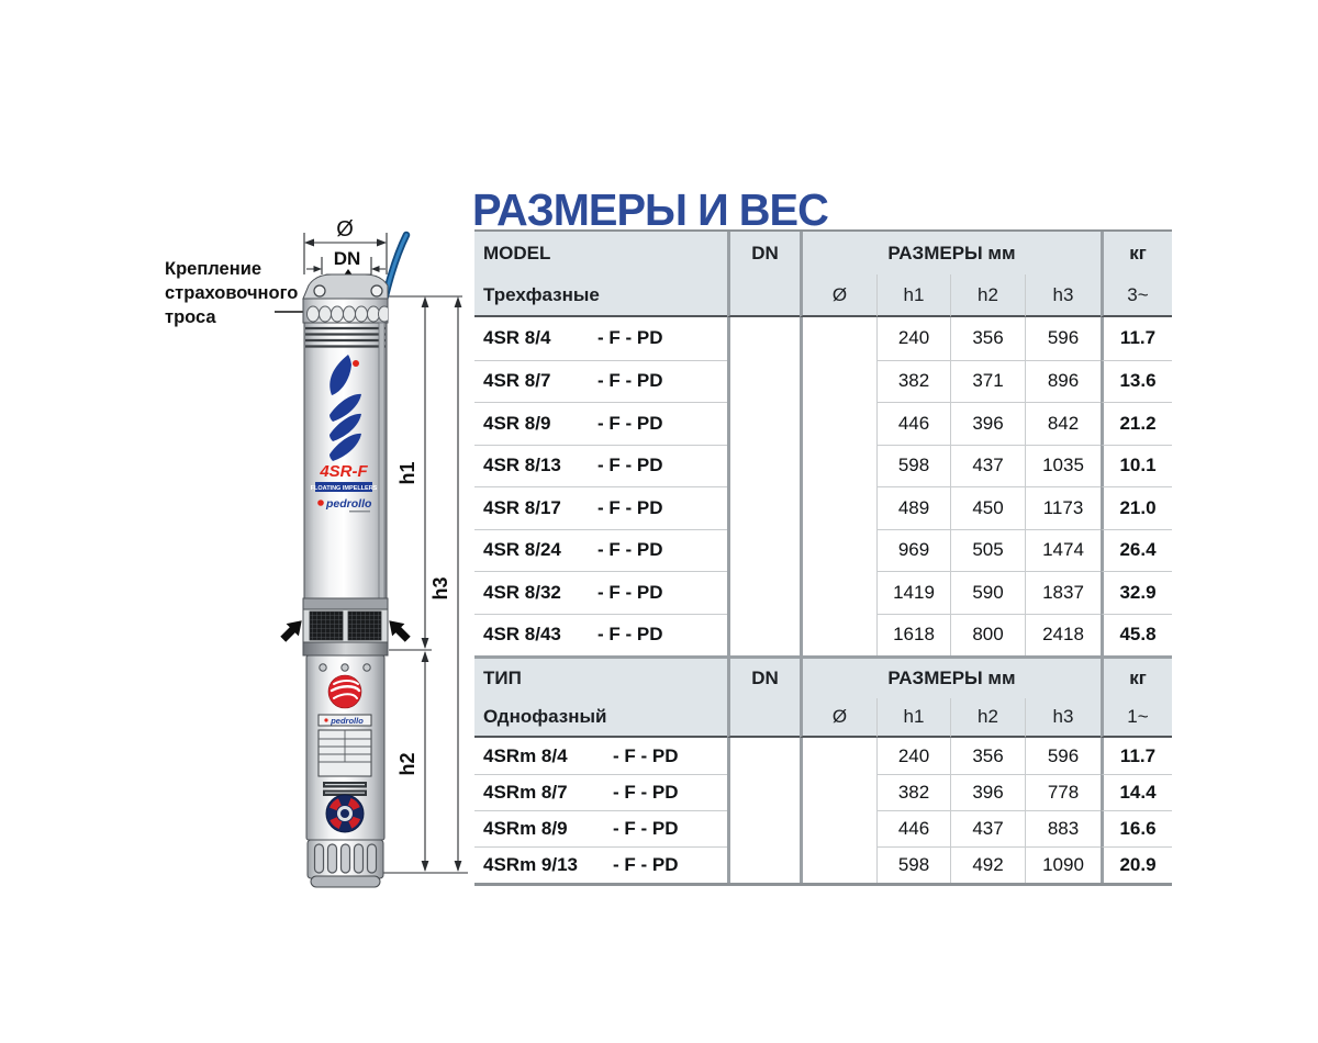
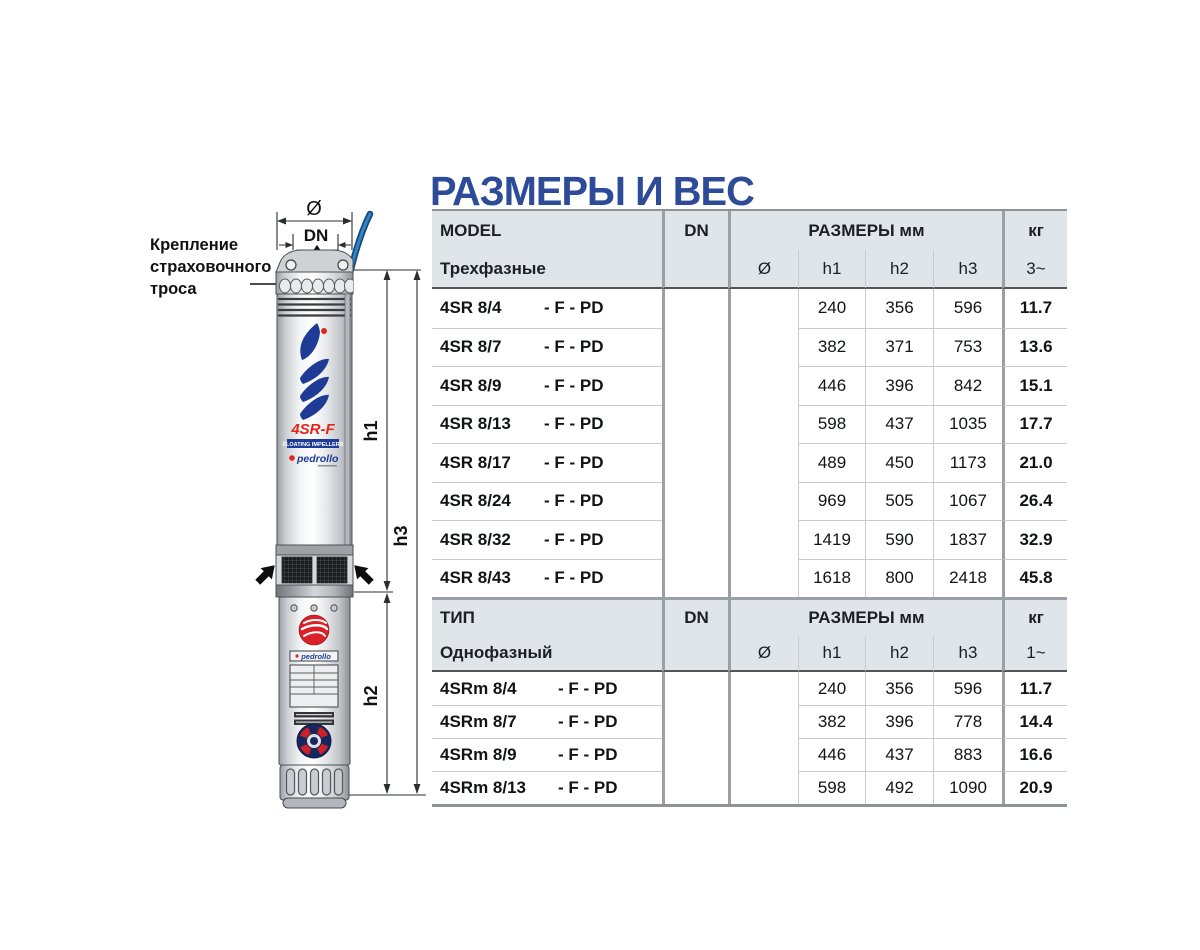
  РАЗМЕРЫ И ВЕС
  Крепление
  страховочного
  троса
  Ø
  DN
  4SR-F
  pedrollo
  pedrollo
  MODEL
  DN
  РАЗМЕРЫ мм
  кг
  Трехфазные
  Ø
  h1
  h2
  h3
  3~
  4SR 8/4
  - F - PD
  240
  356
  596
  11.7
  4SR 8/7
  - F - PD
  382
  371
- 896
+ 753
  13.6
  4SR 8/9
  - F - PD
  446
  396
  842
- 21.2
+ 15.1
  4SR 8/13
  - F - PD
  598
  437
  1035
- 10.1
+ 17.7
  4SR 8/17
  - F - PD
  489
  450
  1173
  21.0
  4SR 8/24
  - F - PD
  969
  505
- 1474
+ 1067
  26.4
  4SR 8/32
  - F - PD
  1419
  590
  1837
  32.9
  4SR 8/43
  - F - PD
  1618
  800
  2418
  45.8
  ТИП
  DN
  РАЗМЕРЫ мм
  кг
  Однофазный
  Ø
  h1
  h2
  h3
  1~
  4SRm 8/4
  - F - PD
  240
  356
  596
  11.7
  4SRm 8/7
  - F - PD
  382
  396
  778
  14.4
  4SRm 8/9
  - F - PD
  446
  437
  883
  16.6
- 4SRm 9/13
+ 4SRm 8/13
  - F - PD
  598
  492
  1090
  20.9
